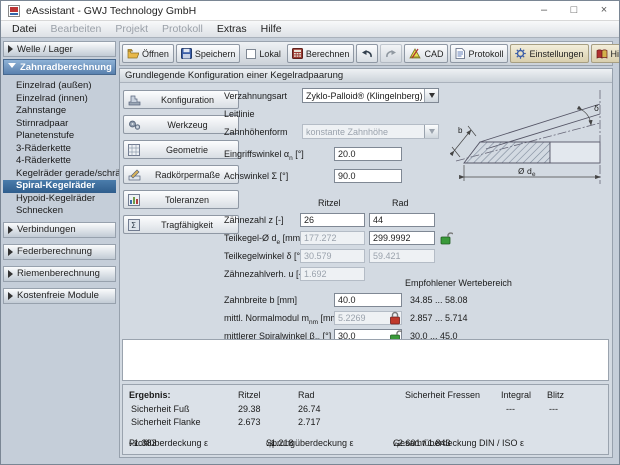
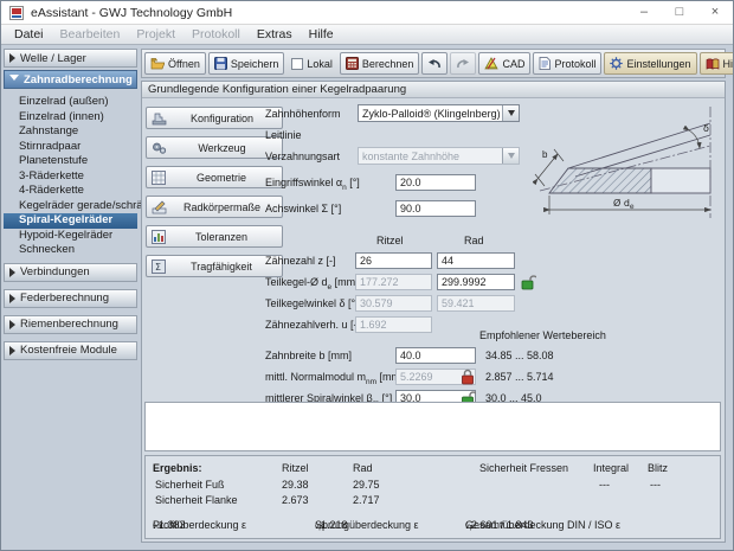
  eAssistant - GWJ Technology GmbH
  –
  □
  ×
  Datei
  Bearbeiten
  Projekt
  Protokoll
  Extras
  Hilfe
  Welle / Lager
  Zahnradberechnung
  Einzelrad (außen)
  Einzelrad (innen)
  Zahnstange
  Stirnradpaar
  Planetenstufe
  3-Räderkette
  4-Räderkette
  Kegelräder gerade/schrä
  Spiral-Kegelräder
  Hypoid-Kegelräder
  Schnecken
  Verbindungen
  Federberechnung
  Riemenberechnung
  Kostenfreie Module
  Öffnen
  Speichern
  Lokal
  Berechnen
  CAD
  Protokoll
  Einstellungen
  Grundlegende Konfiguration einer Kegelradpaarung
  Konfiguration
  Werkzeug
  Geometrie
  Radkörpermaße
  Toleranzen
  Σ
  Tragfähigkeit
- Verzahnungsart
+ Zahnhöhenform
  Zyklo-Palloid® (Klingelnberg)
  Leitlinie
- Zahnhöhenform
+ Verzahnungsart
  konstante Zahnhöhe
  Eingriffswinkel α [°]
  20.0
  Achswinkel Σ [°]
  90.0
  b
  δ
  Ritzel
  Rad
  Zähnezahl z [-]
  26
  44
  Teilkegel-Ø d [mm
  177.272
  299.9992
  Teilkegelwinkel δ [°
  30.579
  59.421
  Zähnezahlverh. u [
  1.692
  Empfohlener Wertebereich
  Zahnbreite b [mm]
  40.0
  34.85 ... 58.08
  mittl. Normalmodul m [m
  5.2269
  2.857 ... 5.714
  mittlerer Spiralwinkel β [°]
  30.0
  30.0 ... 45.0
  Ergebnis:
  Ritzel
  Rad
  Sicherheit Fressen
  Integral
  Blitz
  Sicherheit Fuß
  29.38
- 26.74
+ 29.75
  ---
  ---
  Sicherheit Flanke
  2.673
  2.717
  Profilüberdeckung ε
  : 1.383
  Sprungüberdeckung ε
  : 1.218
  Gesamtüberdeckung DIN / ISO ε
  : 2.601 / 1.843
